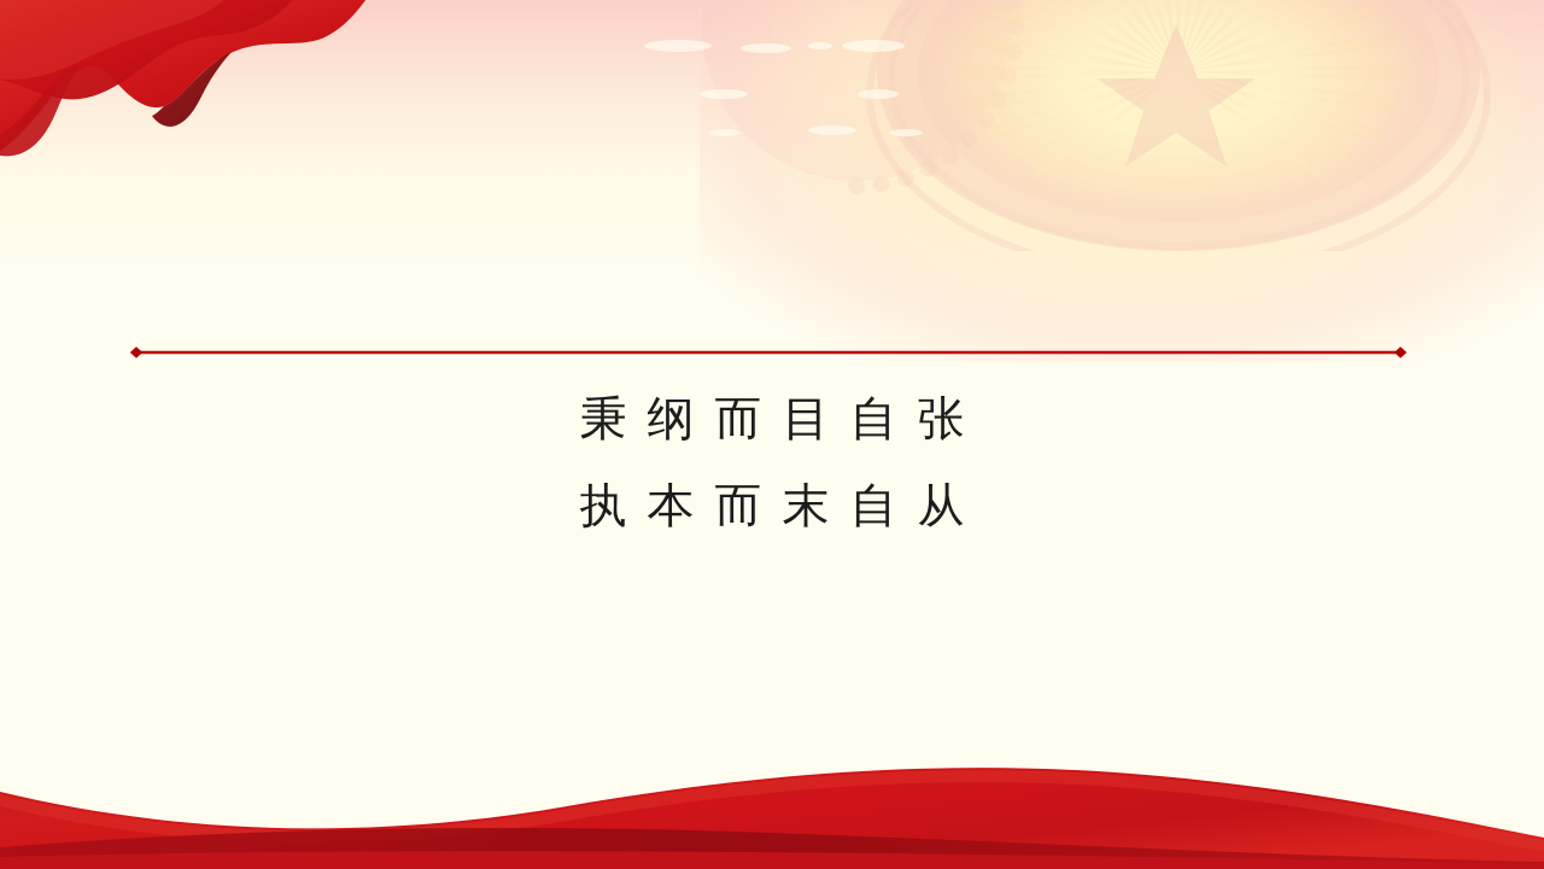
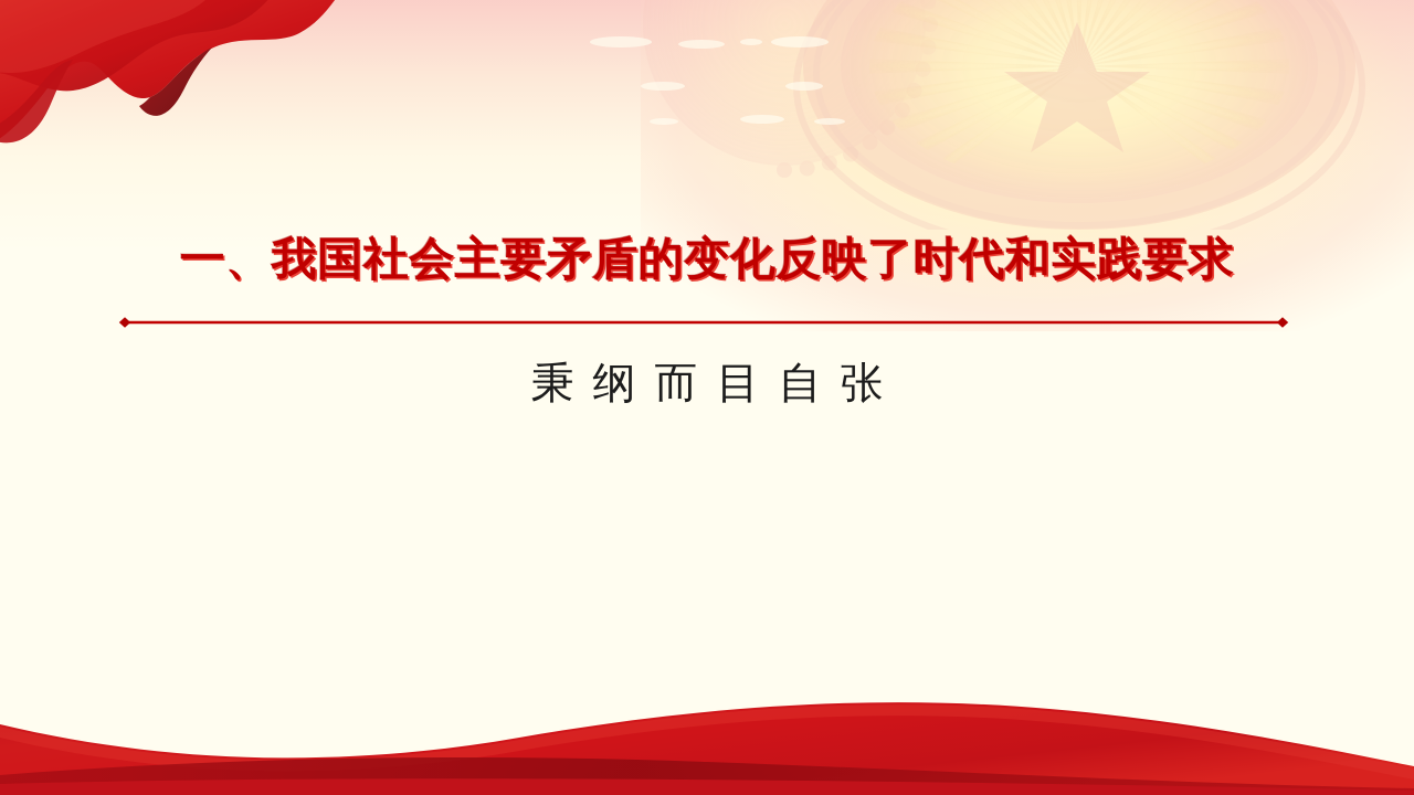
+ 一、我国社会主要矛盾的变化反映了时代和实践要求
  秉纲而目自张
- 执本而末自从
